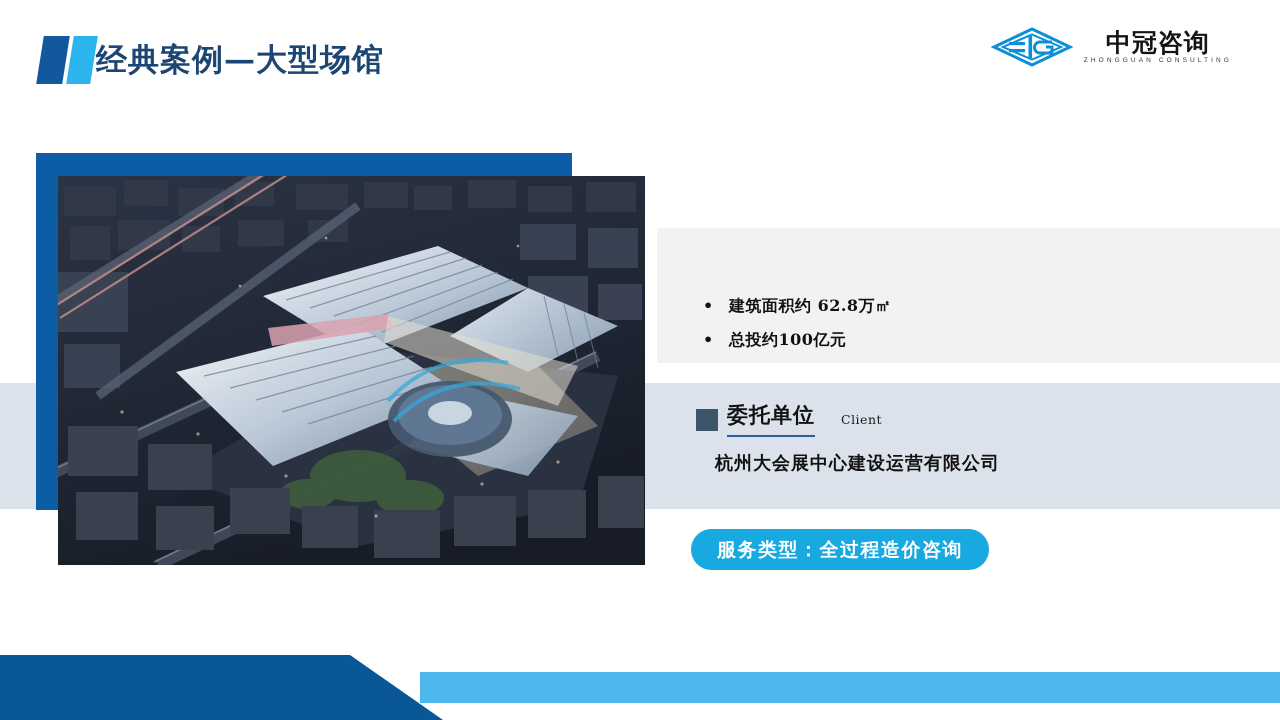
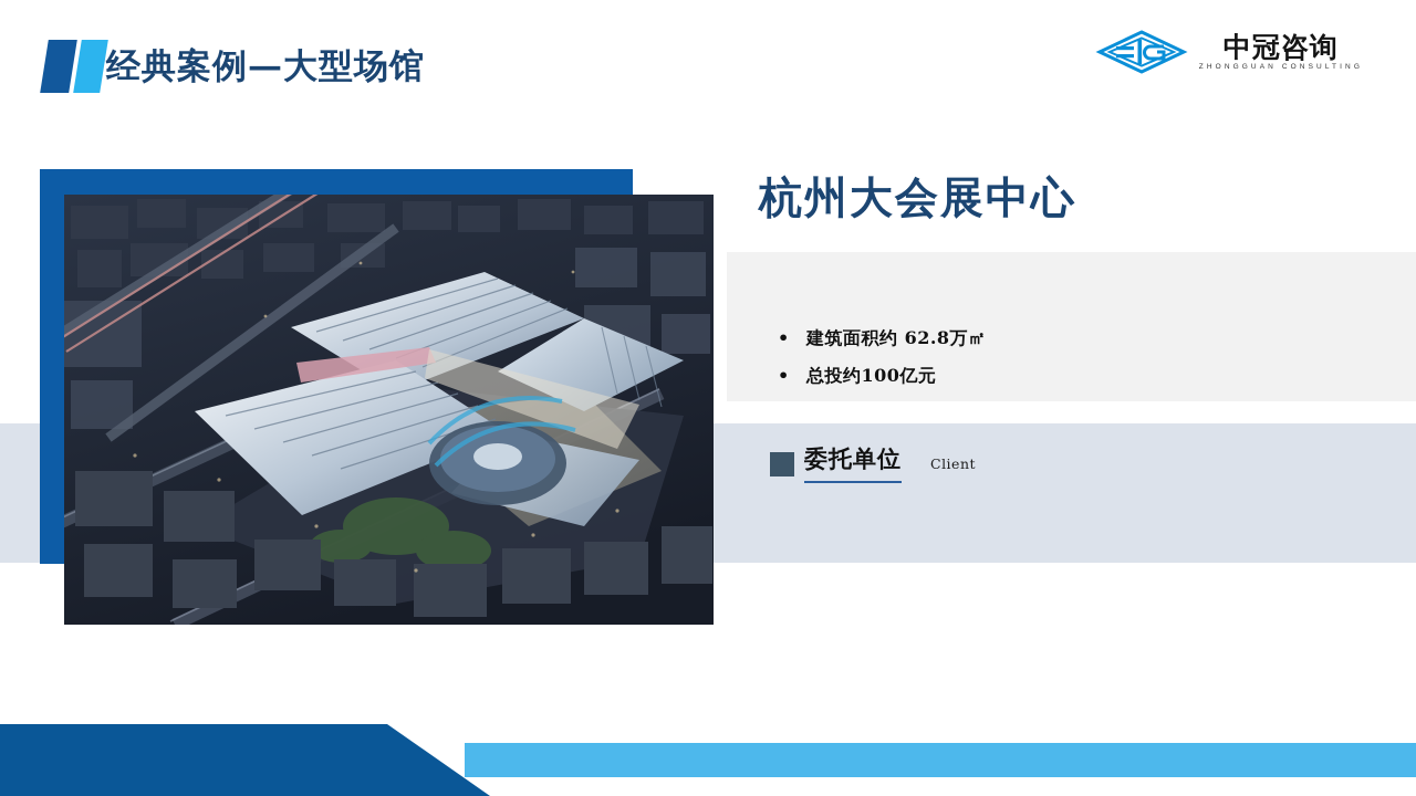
  经典案例—大型场馆
  中冠咨询
+ 杭州大会展中心
  •
  建筑面积约 62.8万㎡
  •
  总投约100亿元
  委托单位
  Client
- 杭州大会展中心建设运营有限公司
- 服务类型：全过程造价咨询
